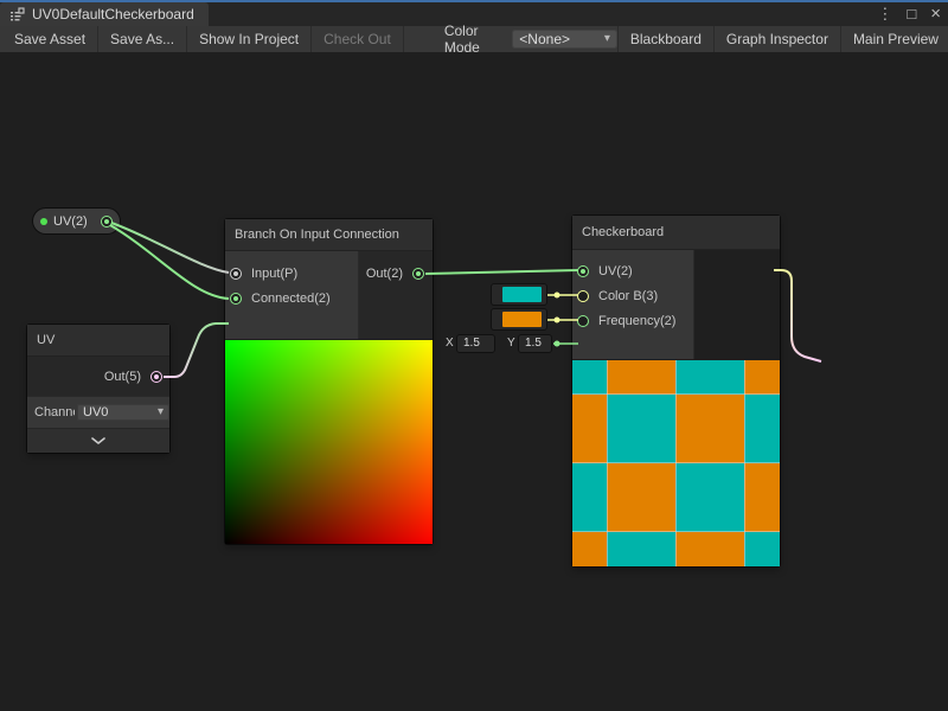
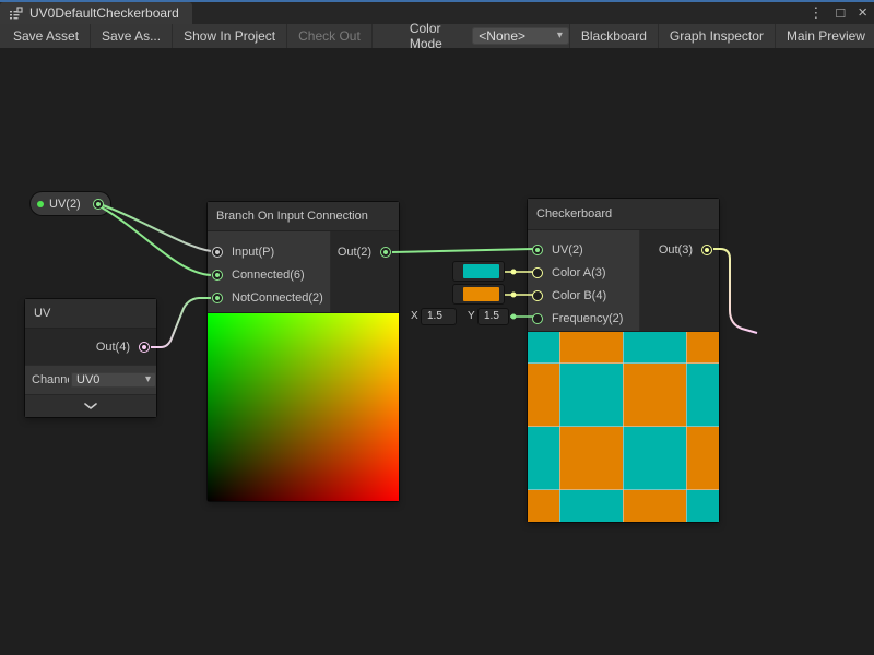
  UV0DefaultCheckerboard
  ⋮
  □
  ×
  Save Asset
  Save As...
  Show In Project
  Check Out
  Color Mode
  <None>
  ▾
  Blackboard
  Graph Inspector
  Main Preview
  UV(2)
  Branch On Input Connection
  Input(P)
- Connected(2)
+ Connected(6)
+ NotConnected(2)
  Out(2)
  UV
- Out(5)
+ Out(4)
  Chann
  UV0
  ▾
  Checkerboard
  UV(2)
+ Color A(3)
- Color B(3)
+ Color B(4)
  Frequency(2)
+ Out(3)
  X
  1.5
  Y
  1.5
